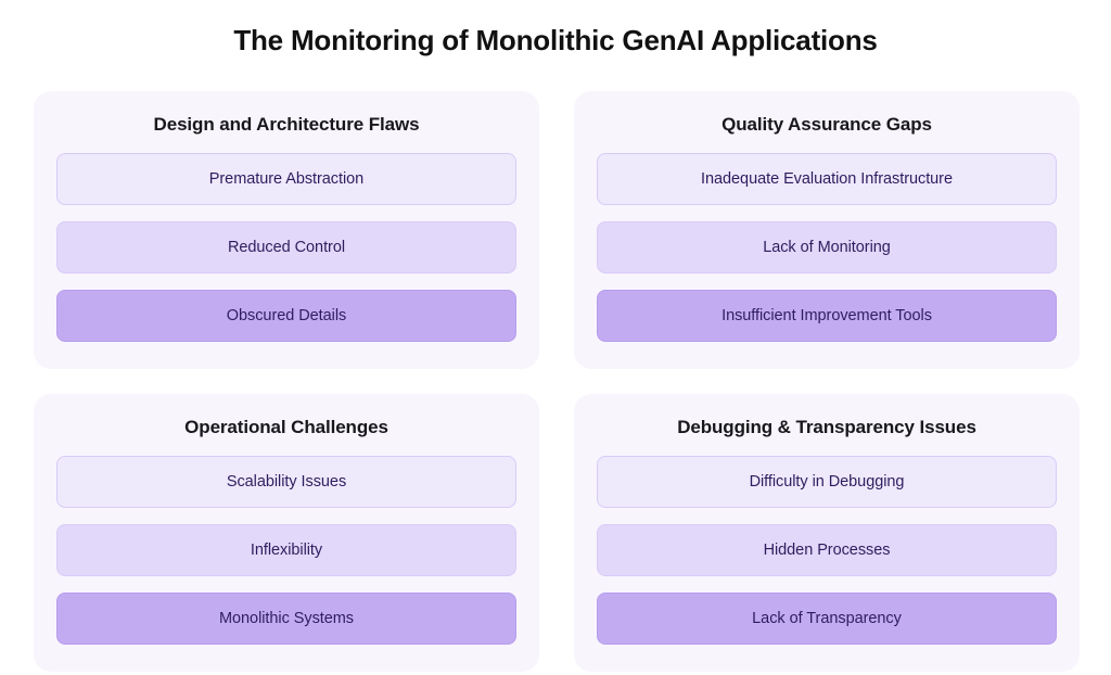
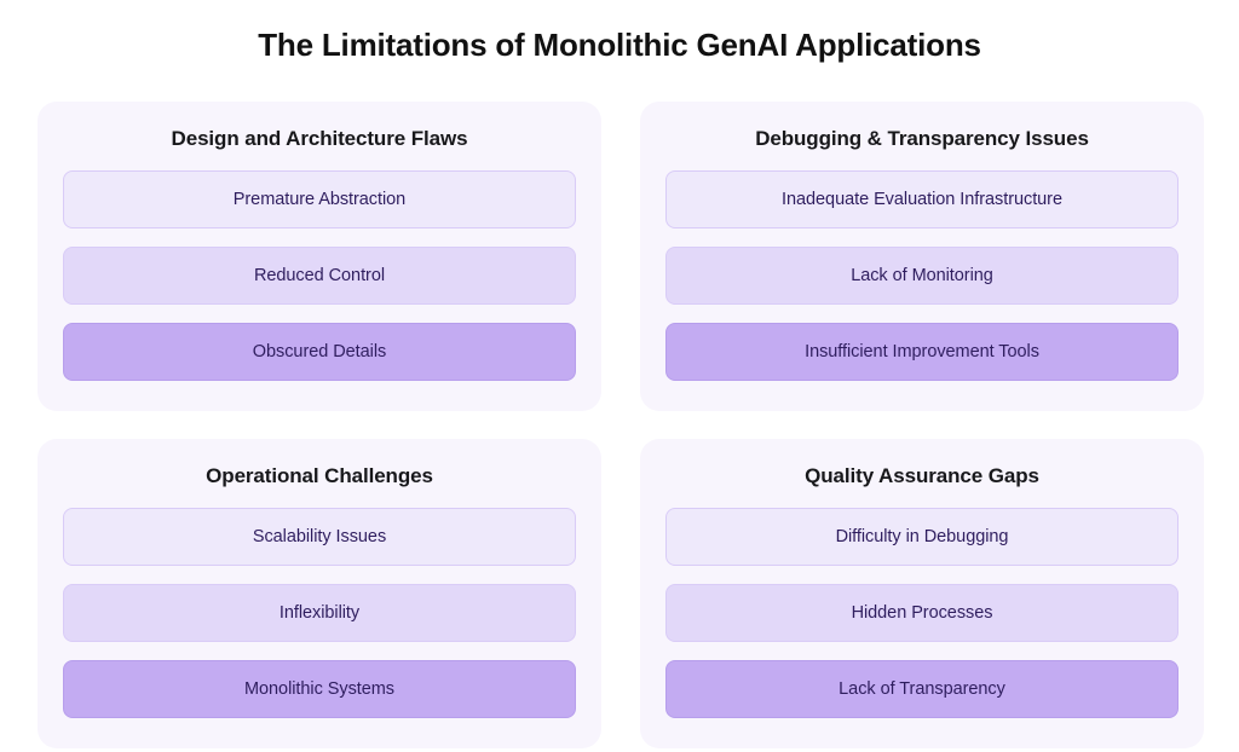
- The Monitoring of Monolithic GenAI Applications
+ The Limitations of Monolithic GenAI Applications
  Design and Architecture Flaws
  Premature Abstraction
  Reduced Control
  Obscured Details
- Quality Assurance Gaps
+ Debugging & Transparency Issues
  Inadequate Evaluation Infrastructure
  Lack of Monitoring
  Insufficient Improvement Tools
  Operational Challenges
  Scalability Issues
  Inflexibility
  Monolithic Systems
- Debugging & Transparency Issues
+ Quality Assurance Gaps
  Difficulty in Debugging
  Hidden Processes
  Lack of Transparency
